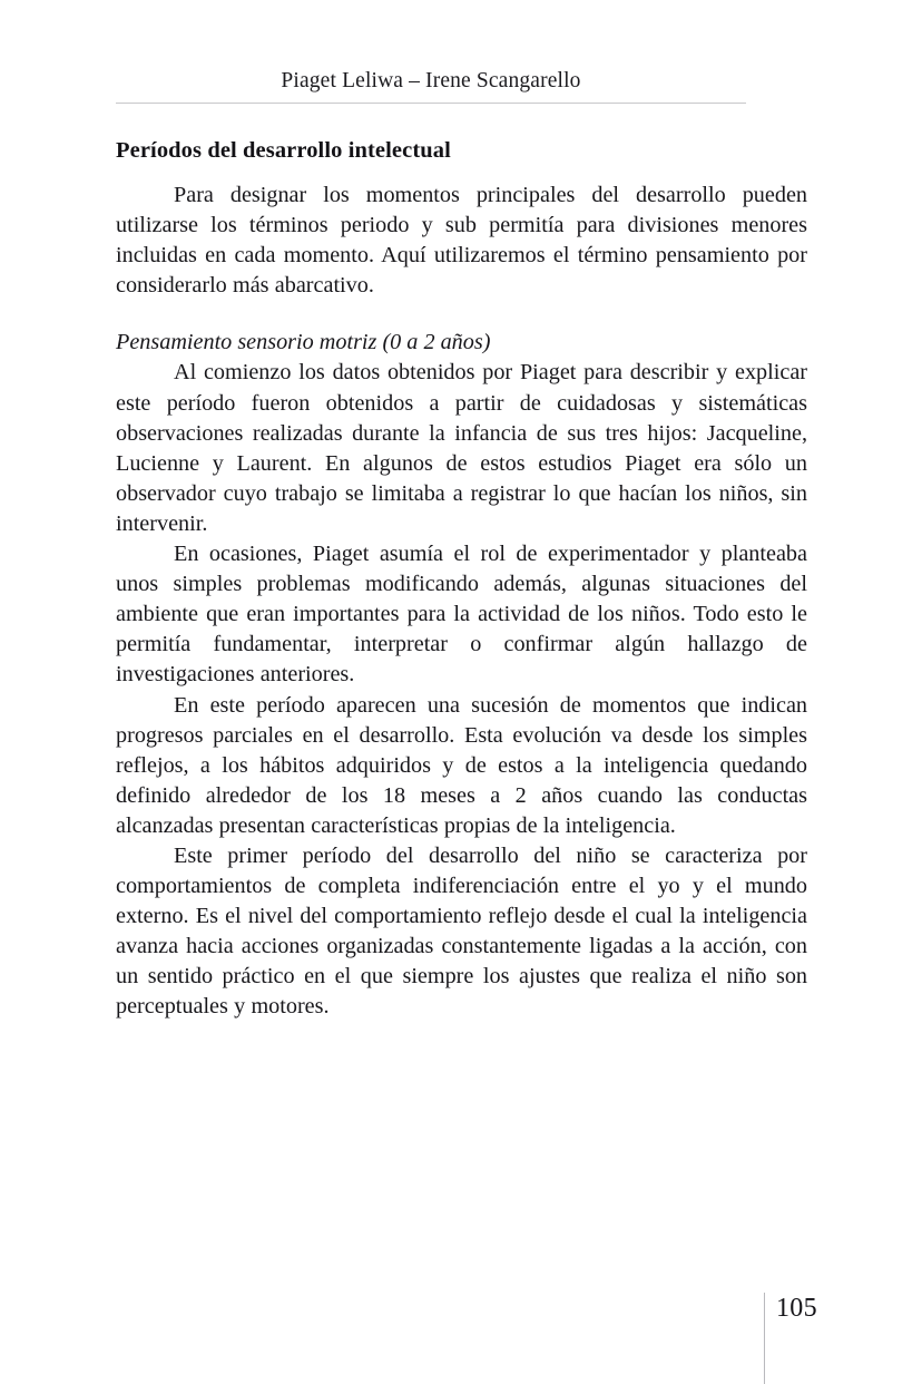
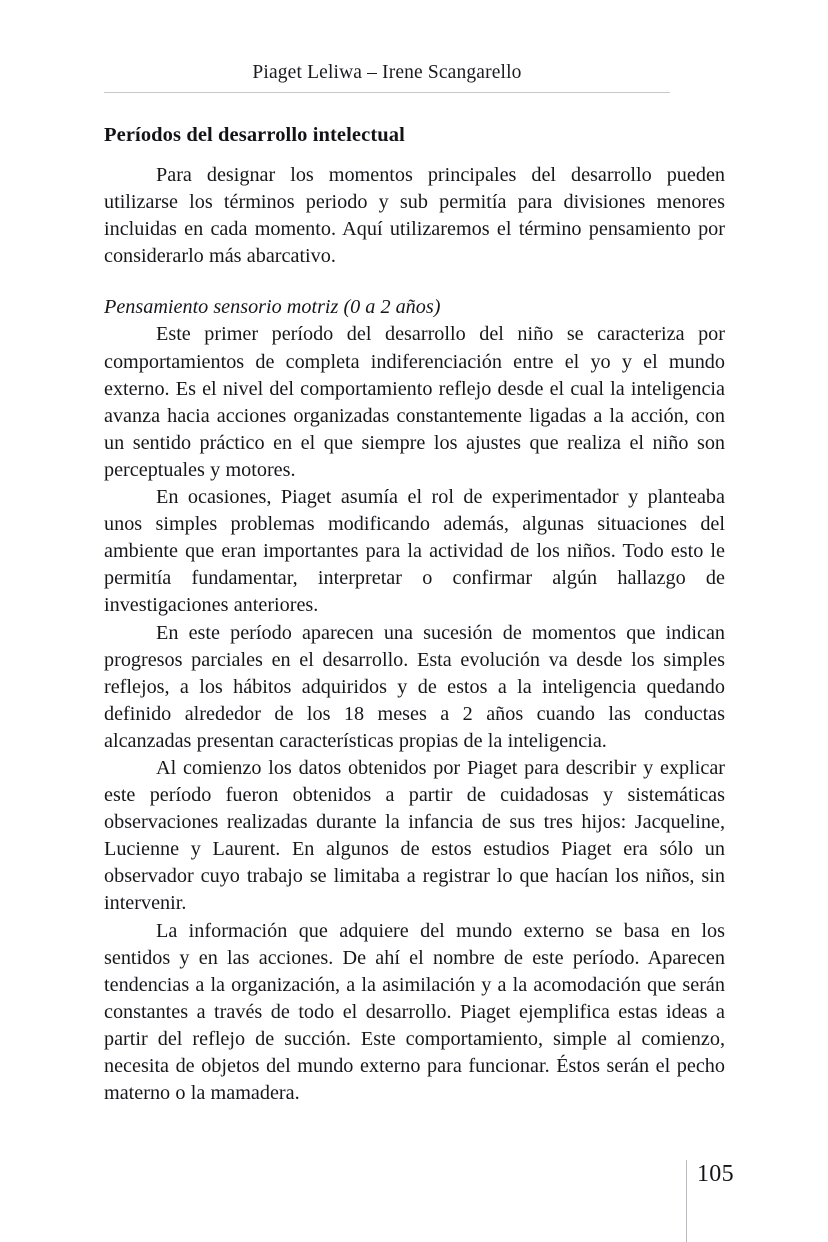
  Piaget Leliwa – Irene Scangarello
  Períodos del desarrollo intelectual
  Para designar los momentos principales del desarrollo pueden utilizarse los términos periodo y sub permitía para divisiones menores incluidas en cada momento. Aquí utilizaremos el término pensamiento por considerarlo más abarcativo.
  Pensamiento sensorio motriz (0 a 2 años)
- Al comienzo los datos obtenidos por Piaget para describir y explicar este período fueron obtenidos a partir de cuidadosas y sistemáticas observaciones realizadas durante la infancia de sus tres hijos: Jacqueline, Lucienne y Laurent. En algunos de estos estudios Piaget era sólo un observador cuyo trabajo se limitaba a registrar lo que hacían los niños, sin intervenir.
+ Este primer período del desarrollo del niño se caracteriza por comportamientos de completa indiferenciación entre el yo y el mundo externo. Es el nivel del comportamiento reflejo desde el cual la inteligencia avanza hacia acciones organizadas constantemente ligadas a la acción, con un sentido práctico en el que siempre los ajustes que realiza el niño son perceptuales y motores.
  En ocasiones, Piaget asumía el rol de experimentador y planteaba unos simples problemas modificando además, algunas situaciones del ambiente que eran importantes para la actividad de los niños. Todo esto le permitía fundamentar, interpretar o confirmar algún hallazgo de investigaciones anteriores.
  En este período aparecen una sucesión de momentos que indican progresos parciales en el desarrollo. Esta evolución va desde los simples reflejos, a los hábitos adquiridos y de estos a la inteligencia quedando definido alrededor de los 18 meses a 2 años cuando las conductas alcanzadas presentan características propias de la inteligencia.
- Este primer período del desarrollo del niño se caracteriza por comportamientos de completa indiferenciación entre el yo y el mundo externo. Es el nivel del comportamiento reflejo desde el cual la inteligencia avanza hacia acciones organizadas constantemente ligadas a la acción, con un sentido práctico en el que siempre los ajustes que realiza el niño son perceptuales y motores.
+ Al comienzo los datos obtenidos por Piaget para describir y explicar este período fueron obtenidos a partir de cuidadosas y sistemáticas observaciones realizadas durante la infancia de sus tres hijos: Jacqueline, Lucienne y Laurent. En algunos de estos estudios Piaget era sólo un observador cuyo trabajo se limitaba a registrar lo que hacían los niños, sin intervenir.
+ La información que adquiere del mundo externo se basa en los sentidos y en las acciones. De ahí el nombre de este período. Aparecen tendencias a la organización, a la asimilación y a la acomodación que serán constantes a través de todo el desarrollo. Piaget ejemplifica estas ideas a partir del reflejo de succión. Este comportamiento, simple al comienzo, necesita de objetos del mundo externo para funcionar. Éstos serán el pecho materno o la mamadera.
  105
